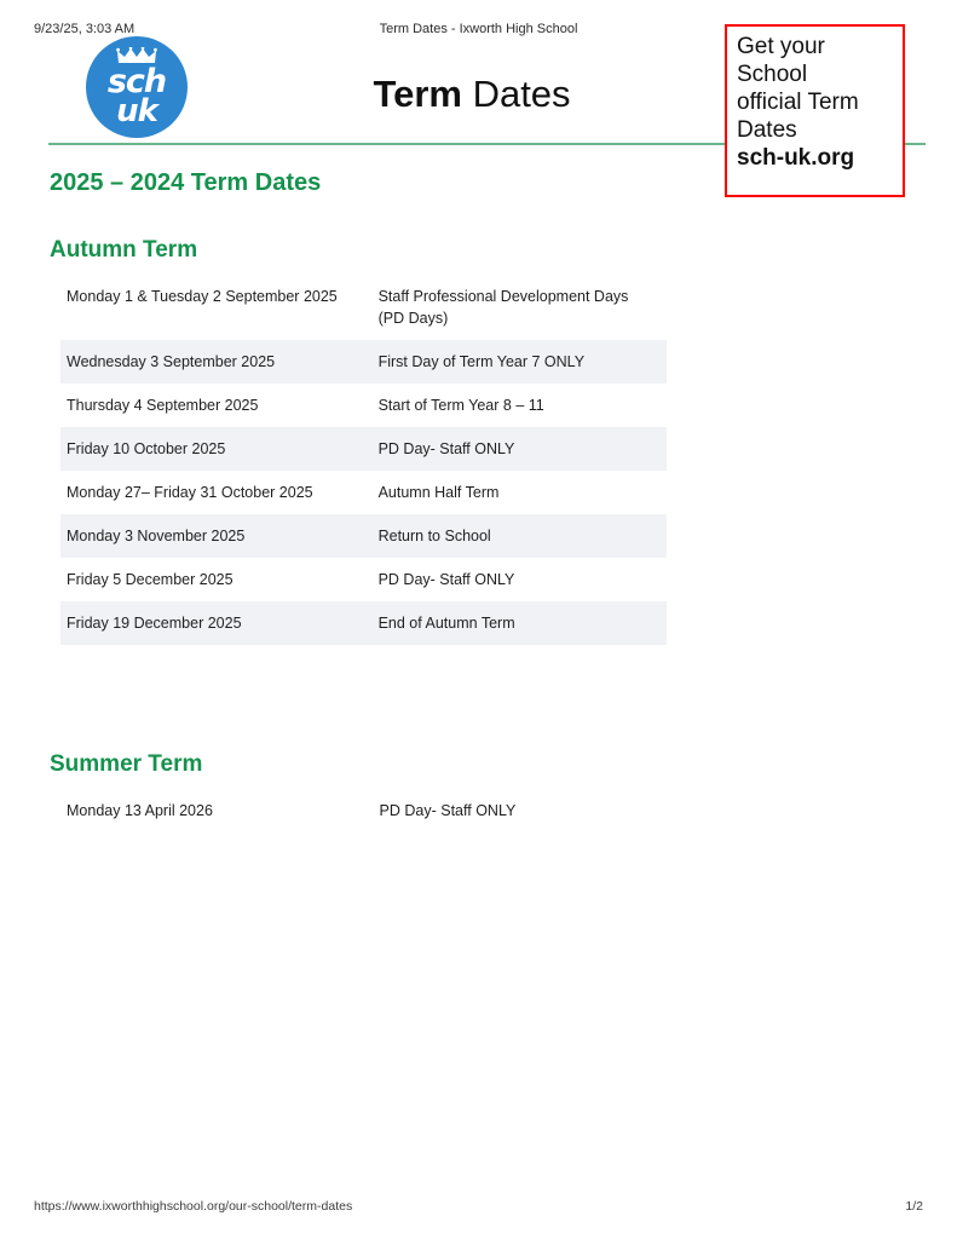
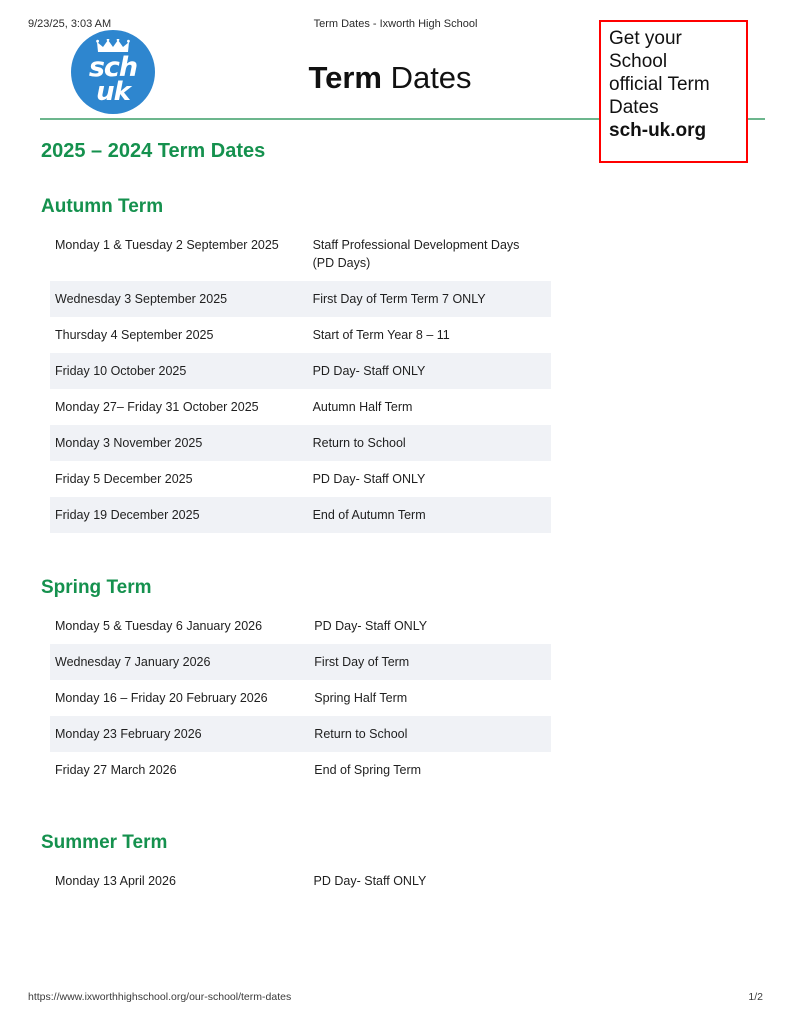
  9/23/25, 3:03 AM
  Term Dates - Ixworth High School
  sch
  uk
  Term Dates
  Get your
  School
  official Term
  Dates
  sch-uk.org
  2025 – 2024 Term Dates
  Autumn Term
  Monday 1 & Tuesday 2 September 2025	Staff Professional Development Days (PD Days)
- Wednesday 3 September 2025	First Day of Term Year 7 ONLY
+ Wednesday 3 September 2025	First Day of Term Term 7 ONLY
  Thursday 4 September 2025	Start of Term Year 8 – 11
  Friday 10 October 2025	PD Day- Staff ONLY
  Monday 27– Friday 31 October 2025	Autumn Half Term
  Monday 3 November 2025	Return to School
  Friday 5 December 2025	PD Day- Staff ONLY
  Friday 19 December 2025	End of Autumn Term
+ Spring Term
+ Monday 5 & Tuesday 6 January 2026	PD Day- Staff ONLY
+ Wednesday 7 January 2026	First Day of Term
+ Monday 16 – Friday 20 February 2026	Spring Half Term
+ Monday 23 February 2026	Return to School
+ Friday 27 March 2026	End of Spring Term
  Summer Term
  Monday 13 April 2026	PD Day- Staff ONLY
  https://www.ixworthhighschool.org/our-school/term-dates
  1/2
